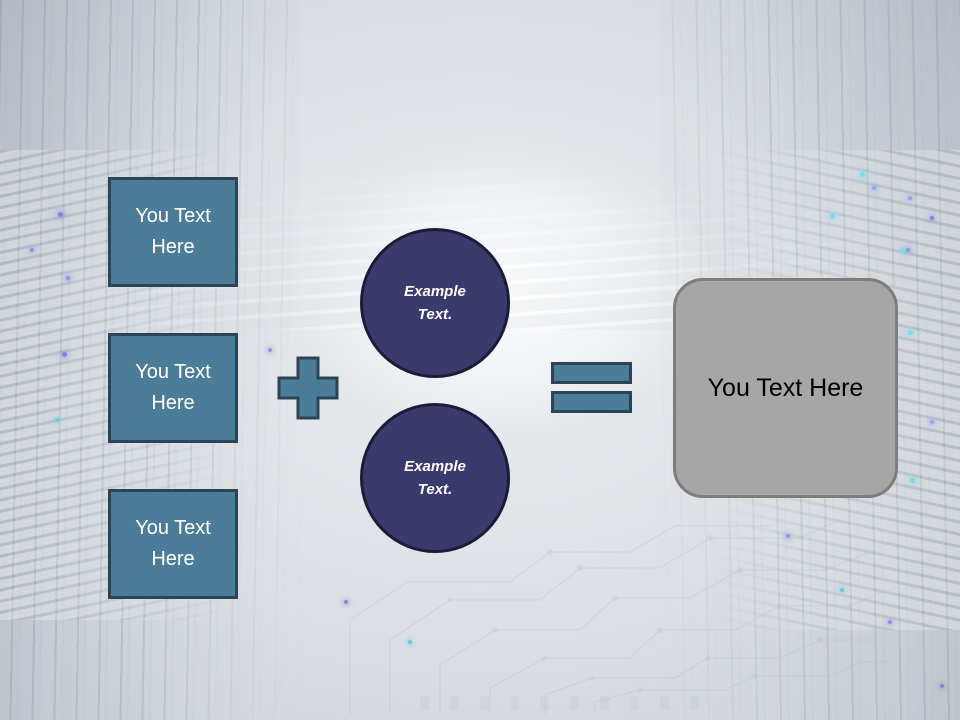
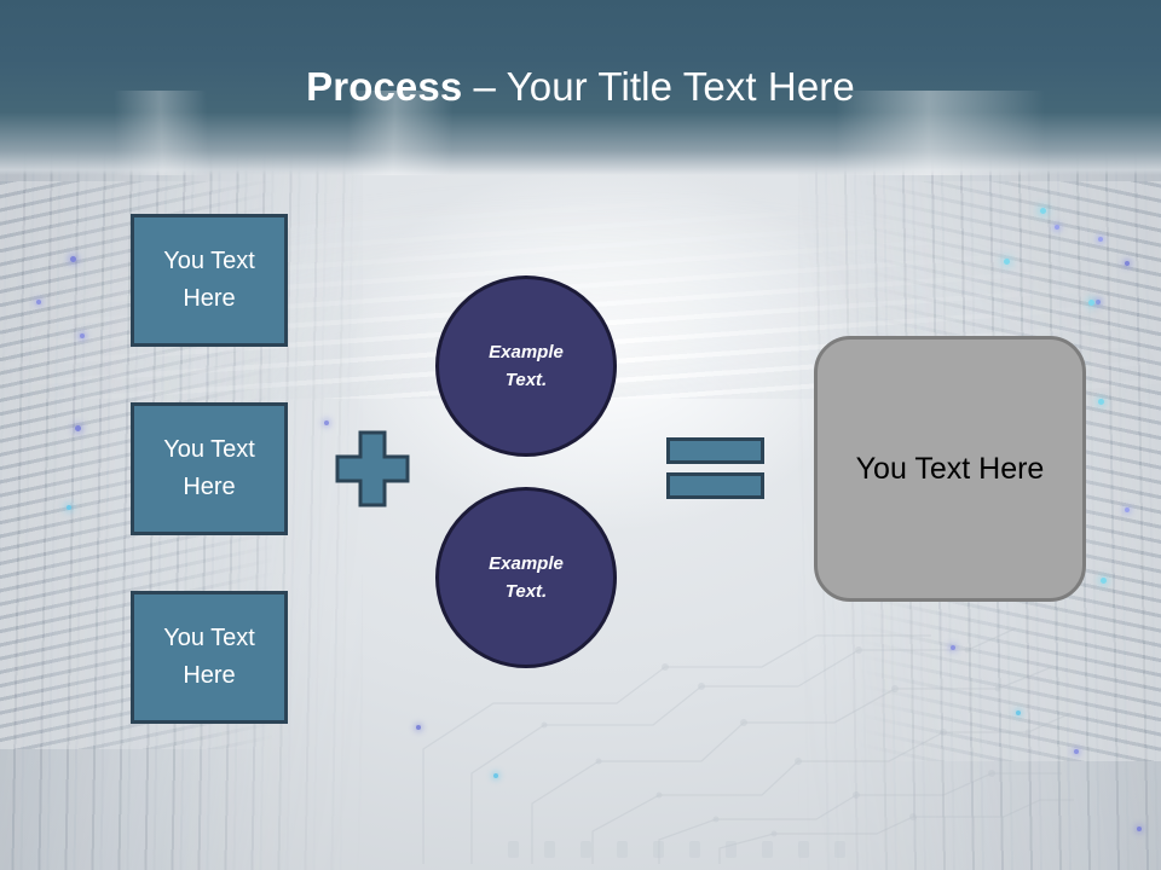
+ Process – Your Title Text Here
  You Text Here
  You Text Here
  You Text Here
  Example
  Text.
  Example
  Text.
  You Text Here
